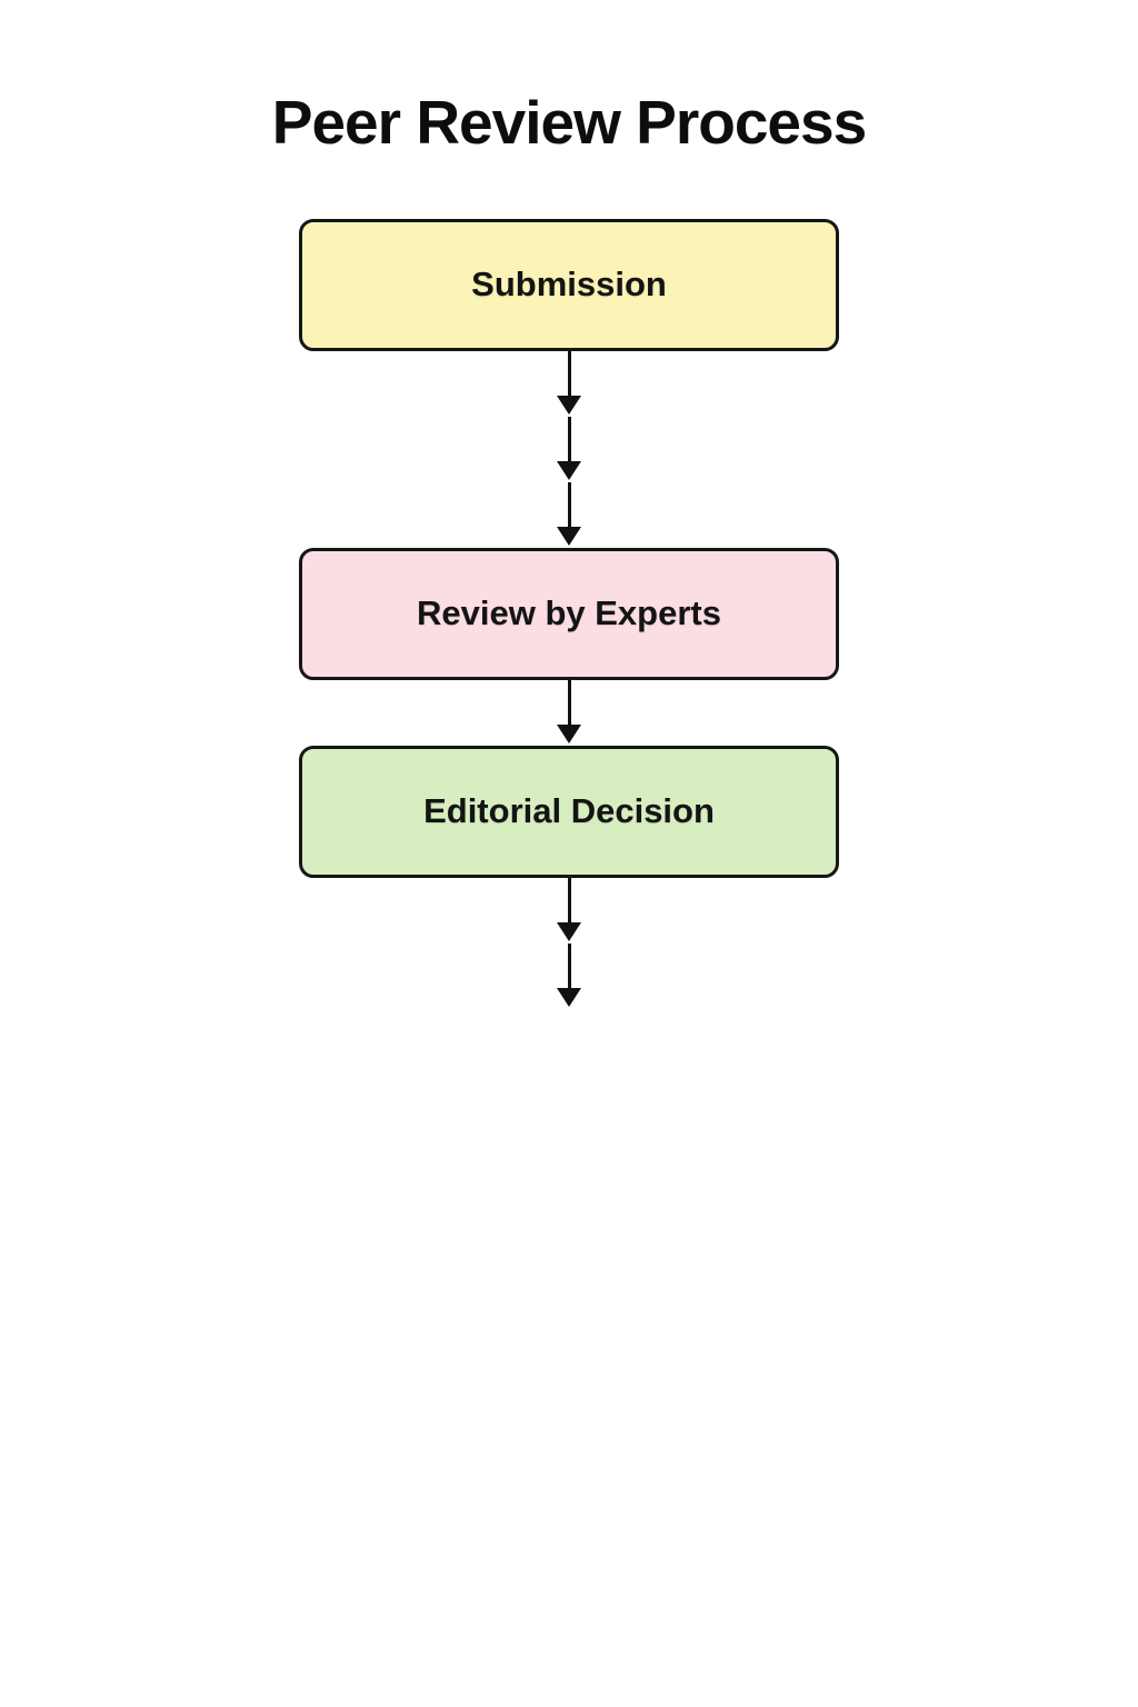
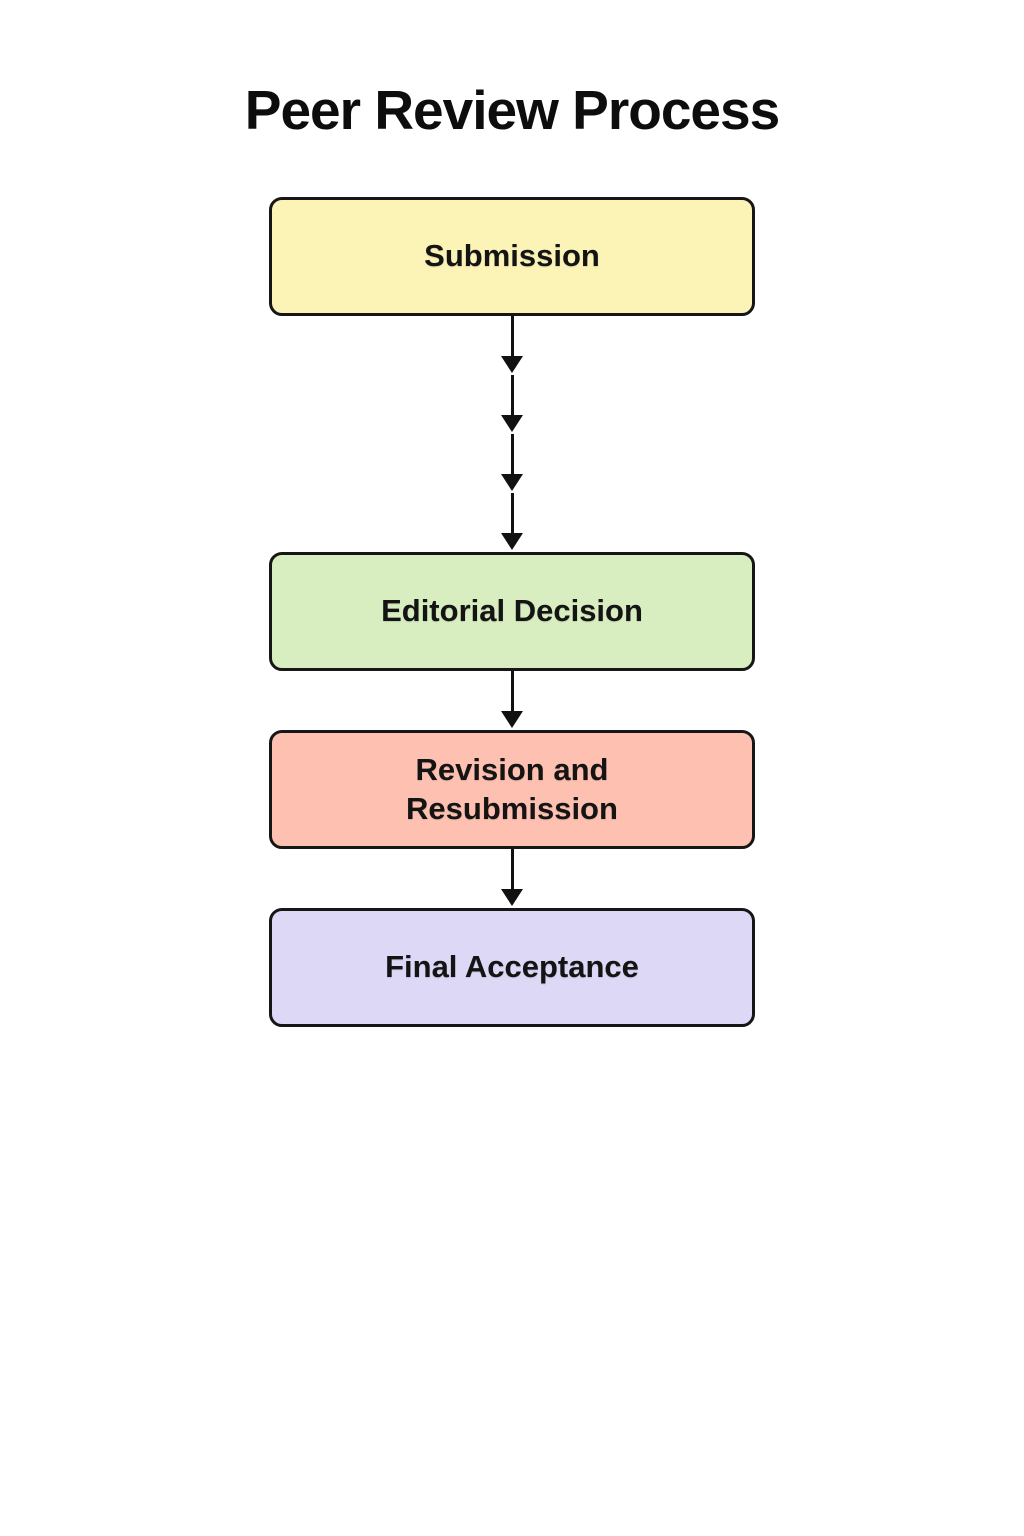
  Peer Review Process
  Submission
- Review by Experts
  Editorial Decision
+ Revision and
+ Resubmission
+ Final Acceptance
